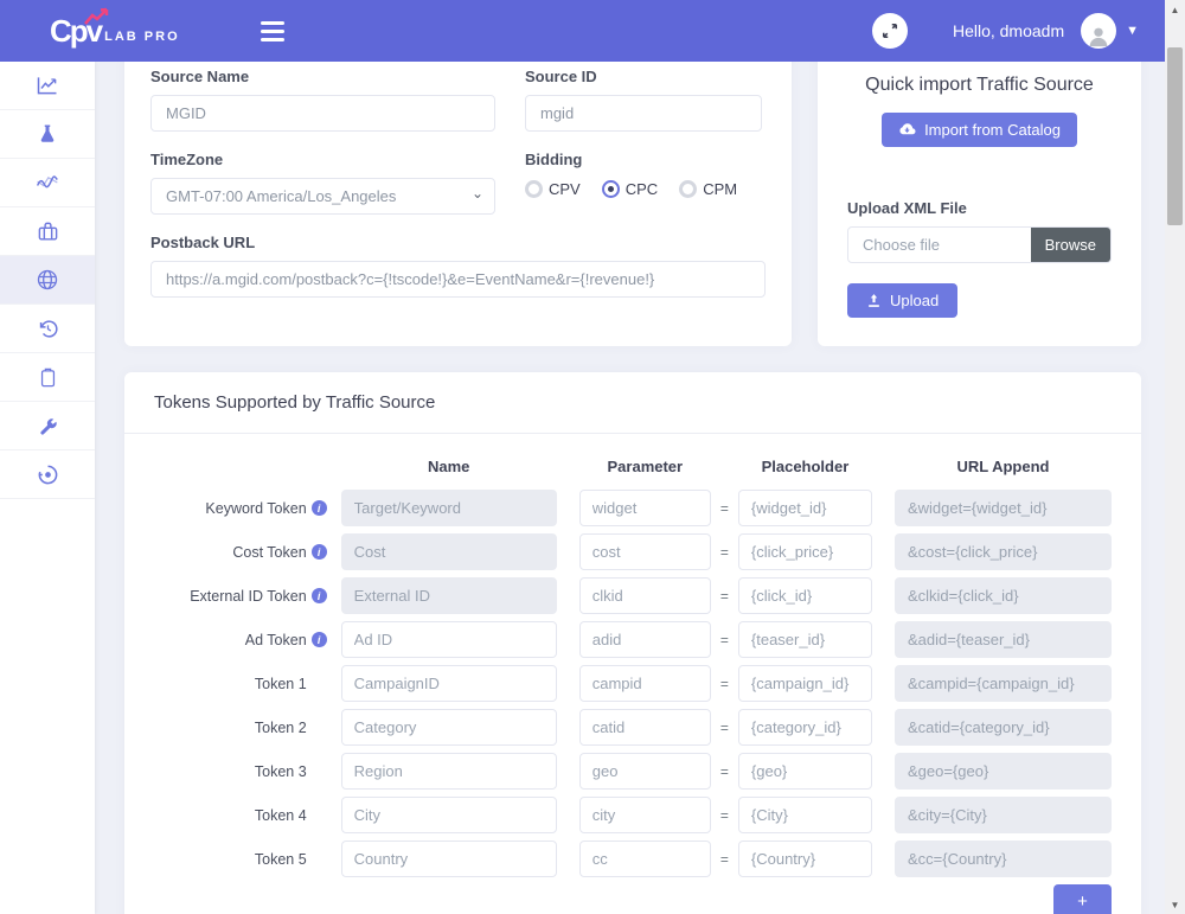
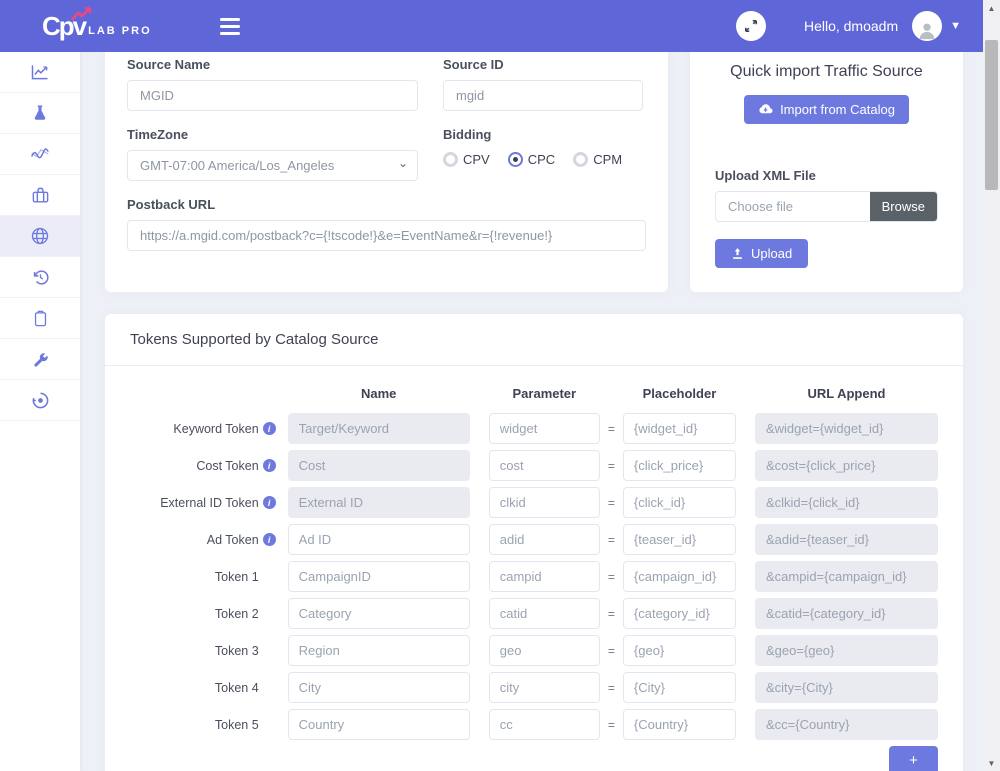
  Cpv
  LAB PRO
  Hello, dmoadm
  ▼
  Source Name
  MGID
  Source ID
  mgid
  TimeZone
  GMT-07:00 America/Los_Angeles
  ⌄
  Bidding
  CPV
  CPC
  CPM
  Postback URL
  https://a.mgid.com/postback?c={!tscode!}&e=EventName&r={!revenue!}
  Quick import Traffic Source
  Import from Catalog
  Upload XML File
  Choose file
  Browse
  Upload
- Tokens Supported by Traffic Source
+ Tokens Supported by Catalog Source
  Name
  Parameter
  Placeholder
  URL Append
  Keyword Token
  i
  Target/Keyword
  widget
  =
  {widget_id}
  &widget={widget_id}
  Cost Token
  i
  Cost
  cost
  =
  {click_price}
  &cost={click_price}
  External ID Token
  i
  External ID
  clkid
  =
  {click_id}
  &clkid={click_id}
  Ad Token
  i
  Ad ID
  adid
  =
  {teaser_id}
  &adid={teaser_id}
  Token 1
  CampaignID
  campid
  =
  {campaign_id}
  &campid={campaign_id}
  Token 2
  Category
  catid
  =
  {category_id}
  &catid={category_id}
  Token 3
  Region
  geo
  =
  {geo}
  &geo={geo}
  Token 4
  City
  city
  =
  {City}
  &city={City}
  Token 5
  Country
  cc
  =
  {Country}
  &cc={Country}
  +
  ▲
  ▼
